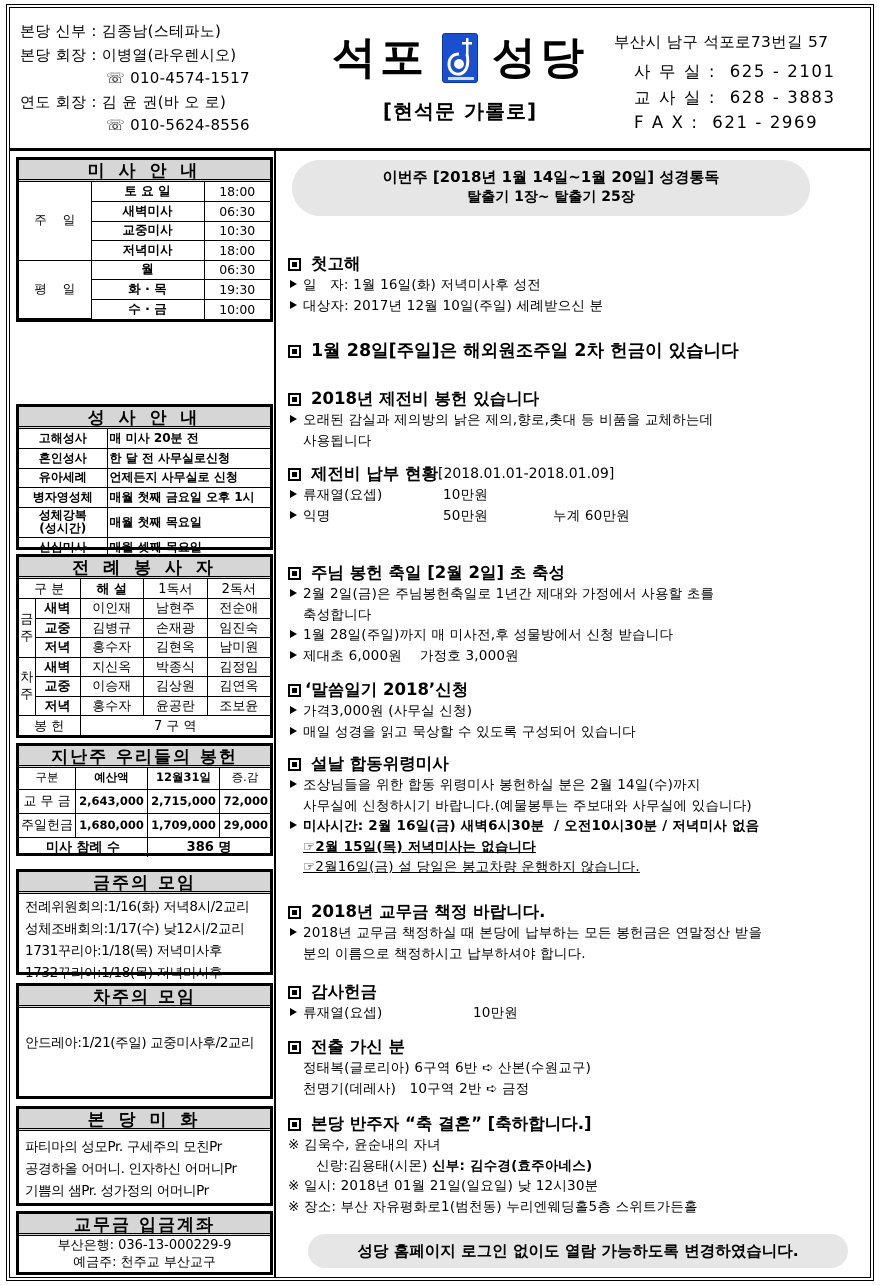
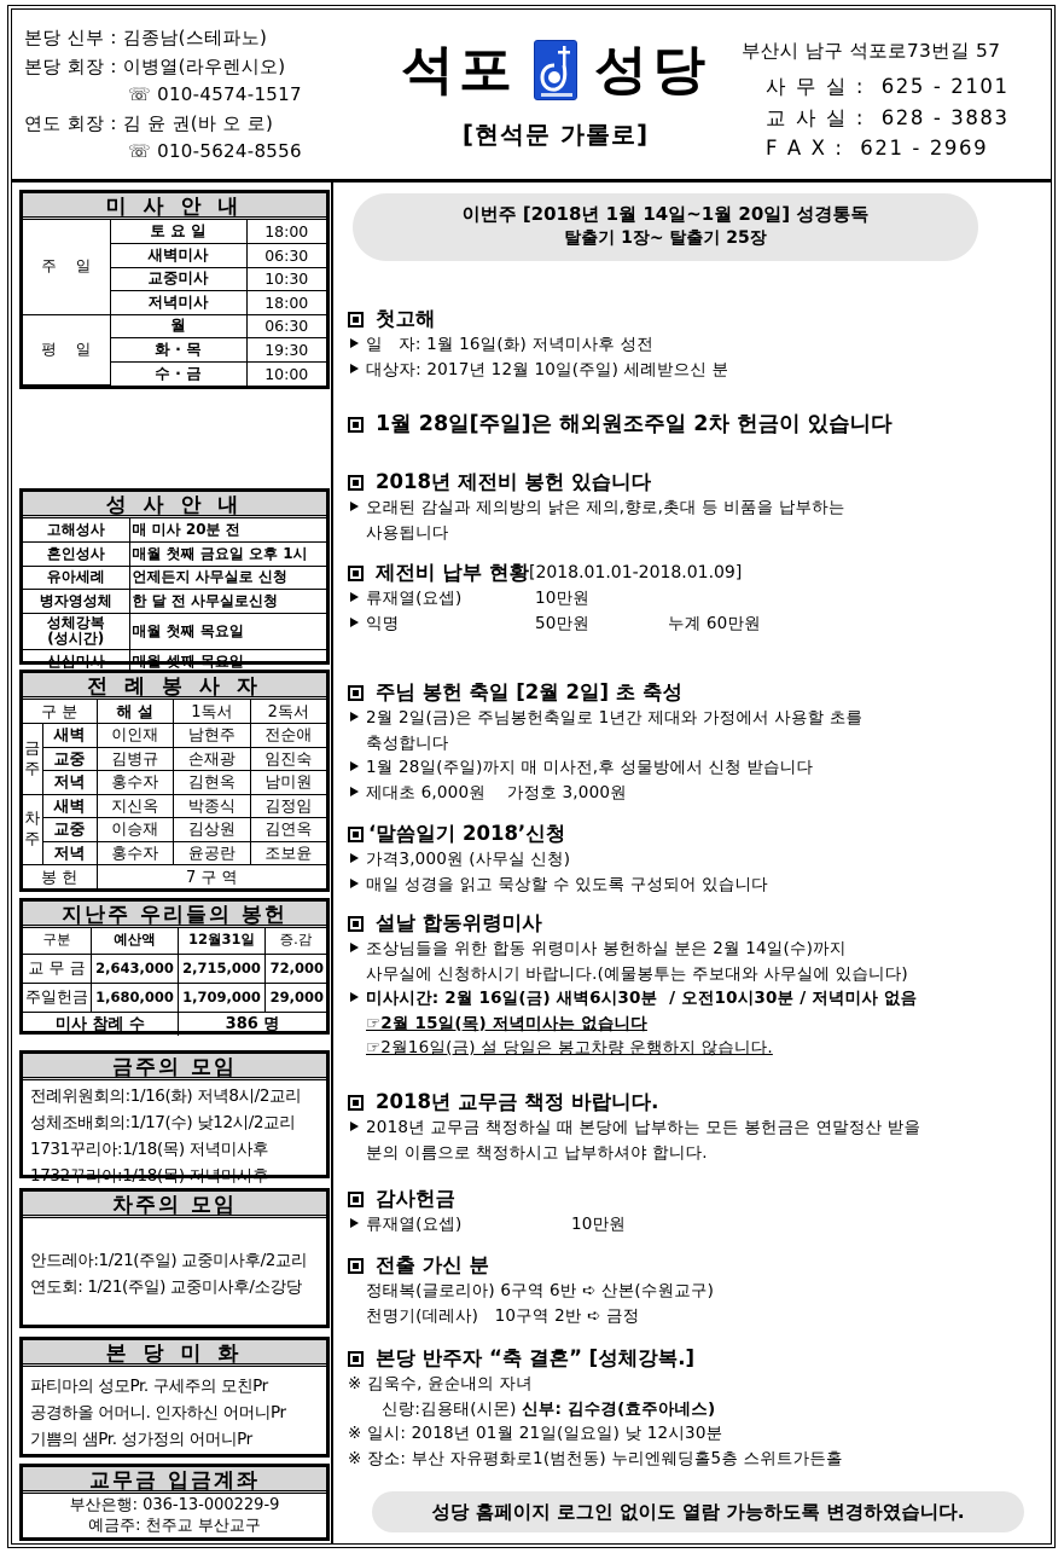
  본당 신부 : 김종남(스테파노)
  본당 회장 : 이병열(라우렌시오)
  ☏ 010-4574-1517
  연도 회장 : 김 윤 권(바 오 로)
  ☏ 010-5624-8556
  석포
  성당
  [현석문 가롤로]
  부산시 남구 석포로73번길 57
  사 무 실 : 625 - 2101
  교 사 실 : 628 - 3883
  F A X : 621 - 2969
  미 사 안 내
  주 일	토 요 일	18:00
  새벽미사	06:30
  교중미사	10:30
  저녁미사	18:00
  평 일	월	06:30
  화 · 목	19:30
  수 · 금	10:00
  성 사 안 내
  고해성사	매 미사 20분 전
- 혼인성사	한 달 전 사무실로신청
+ 혼인성사	매월 첫째 금요일 오후 1시
  유아세례	언제든지 사무실로 신청
- 병자영성체	매월 첫째 금요일 오후 1시
+ 병자영성체	한 달 전 사무실로신청
  성체강복 (성시간)	매월 첫째 목요일
  신심미사	매월 셋째 목요일
  전 례 봉 사 자
  구 분	해 설	1독서	2독서
  금주	새벽	이인재	남현주	전순애
  교중	김병규	손재광	임진숙
  저녁	홍수자	김현옥	남미원
  차주	새벽	지신옥	박종식	김정임
  교중	이승재	김상원	김연옥
  저녁	홍수자	윤공란	조보윤
  봉 헌	7 구 역
  지난주 우리들의 봉헌
  구분	예산액	12월31일	증.감
  교 무 금	2,643,000	2,715,000	72,000
  주일헌금	1,680,000	1,709,000	29,000
  미사 참례 수	386 명
  금주의 모임
  전례위원회의:1/16(화) 저녁8시/2교리
  성체조배회의:1/17(수) 낮12시/2교리
  1731꾸리아:1/18(목) 저녁미사후
  1732꾸리아:1/18(목) 저녁미사후
  차주의 모임
  안드레아:1/21(주일) 교중미사후/2교리
+ 연도회: 1/21(주일) 교중미사후/소강당
  본 당 미 화
  파티마의 성모Pr. 구세주의 모친Pr
  공경하올 어머니. 인자하신 어머니Pr
  기쁨의 샘Pr. 성가정의 어머니Pr
  교무금 입금계좌
  부산은행: 036-13-000229-9
  예금주: 천주교 부산교구
  이번주 [2018년 1월 14일~1월 20일] 성경통독
  탈출기 1장~ 탈출기 25장
  첫고해
  일 자: 1월 16일(화) 저녁미사후 성전
  대상자: 2017년 12월 10일(주일) 세례받으신 분
  1월 28일[주일]은 해외원조주일 2차 헌금이 있습니다
  2018년 제전비 봉헌 있습니다
- 오래된 감실과 제의방의 낡은 제의,향로,촛대 등 비품을 교체하는데
+ 오래된 감실과 제의방의 낡은 제의,향로,촛대 등 비품을 납부하는
  사용됩니다
  제전비 납부 현황
  [2018.01.01-2018.01.09]
  류재열(요셉) 10만원
  익명 50만원 누계 60만원
  주님 봉헌 축일 [2월 2일] 초 축성
  2월 2일(금)은 주님봉헌축일로 1년간 제대와 가정에서 사용할 초를
  축성합니다
  1월 28일(주일)까지 매 미사전,후 성물방에서 신청 받습니다
  제대초 6,000원 가정호 3,000원
  ‘말씀일기 2018’신청
  가격3,000원 (사무실 신청)
  매일 성경을 읽고 묵상할 수 있도록 구성되어 있습니다
  설날 합동위령미사
  조상님들을 위한 합동 위령미사 봉헌하실 분은 2월 14일(수)까지
  사무실에 신청하시기 바랍니다.(예물봉투는 주보대와 사무실에 있습니다)
  미사시간: 2월 16일(금) 새벽6시30분 / 오전10시30분 / 저녁미사 없음
  ☞2월 15일(목) 저녁미사는 없습니다
  ☞2월16일(금) 설 당일은 봉고차량 운행하지 않습니다.
  2018년 교무금 책정 바랍니다.
  2018년 교무금 책정하실 때 본당에 납부하는 모든 봉헌금은 연말정산 받을
  분의 이름으로 책정하시고 납부하셔야 합니다.
  감사헌금
  류재열(요셉) 10만원
  전출 가신 분
  정태복(글로리아) 6구역 6반 ➪ 산본(수원교구)
  천명기(데레사) 10구역 2반 ➪ 금정
- 본당 반주자 “축 결혼” [축하합니다.]
+ 본당 반주자 “축 결혼” [성체강복.]
  ※ 김욱수, 윤순내의 자녀
  신랑:김용태(시몬) 신부: 김수경(효주아네스)
  ※ 일시: 2018년 01월 21일(일요일) 낮 12시30분
  ※ 장소: 부산 자유평화로1(범천동) 누리엔웨딩홀5층 스위트가든홀
  성당 홈페이지 로그인 없이도 열람 가능하도록 변경하였습니다.
